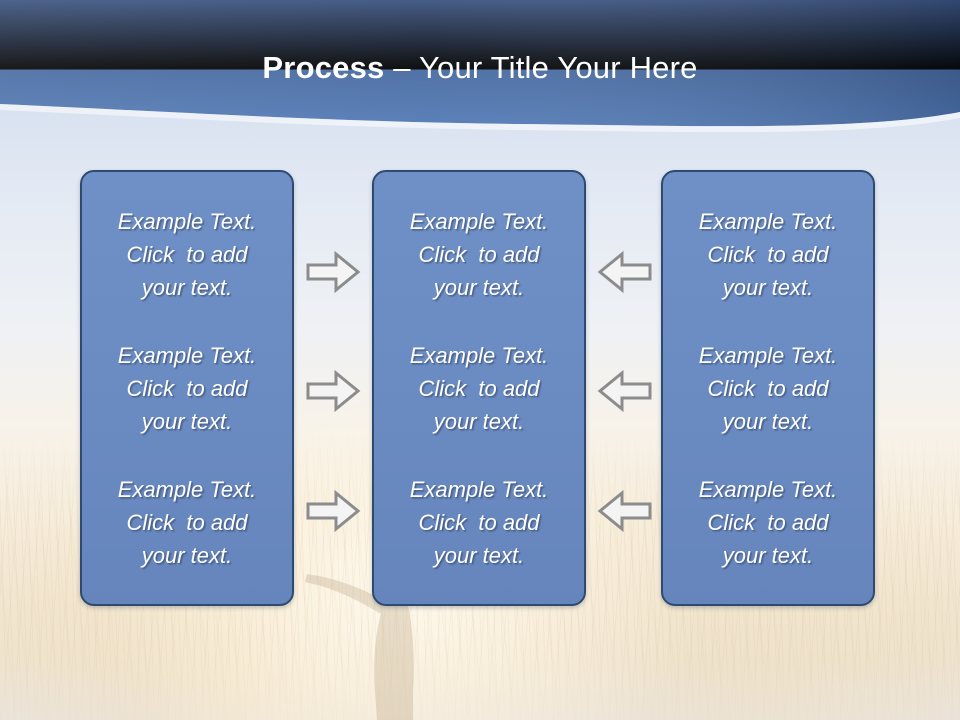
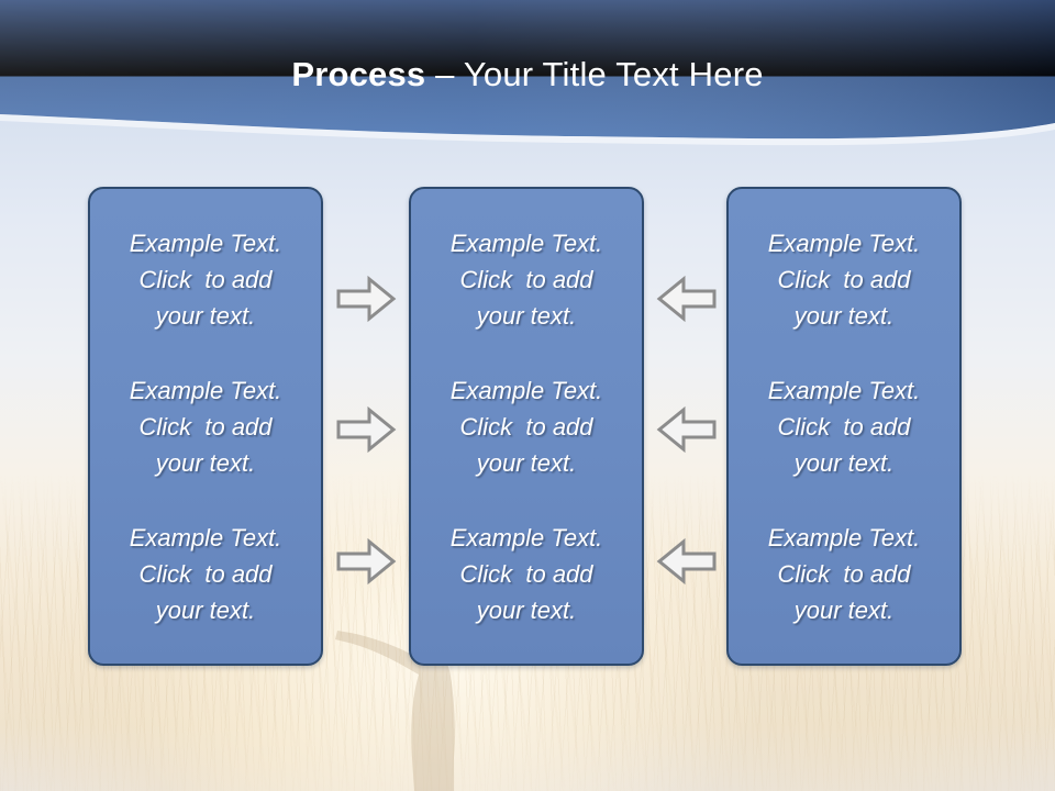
- Process – Your Title Your Here
+ Process – Your Title Text Here
  Example Text.
  Click to add
  your text.
  Example Text.
  Click to add
  your text.
  Example Text.
  Click to add
  your text.
  Example Text.
  Click to add
  your text.
  Example Text.
  Click to add
  your text.
  Example Text.
  Click to add
  your text.
  Example Text.
  Click to add
  your text.
  Example Text.
  Click to add
  your text.
  Example Text.
  Click to add
  your text.
